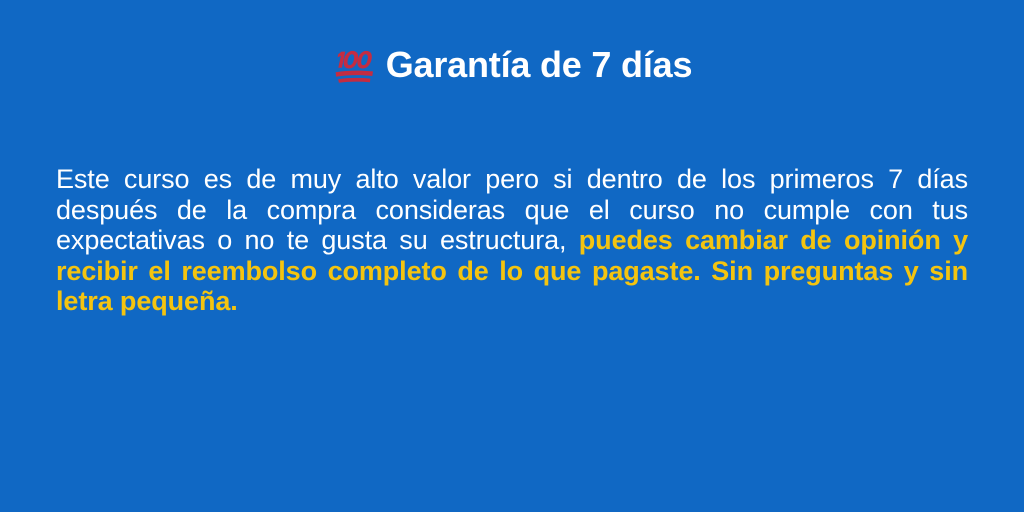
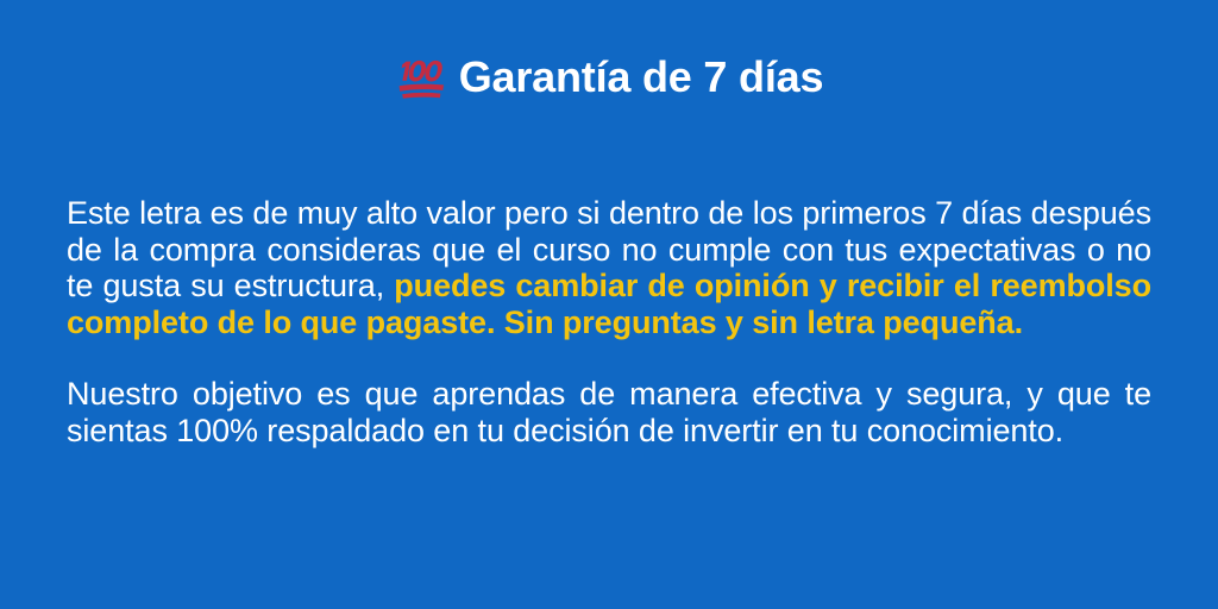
  Garantía de 7 días
- Este curso es de muy alto valor pero si dentro de los primeros 7 días después de la compra consideras que el curso no cumple con tus expectativas o no te gusta su estructura, puedes cambiar de opinión y recibir el reembolso completo de lo que pagaste. Sin preguntas y sin letra pequeña.
+ Este letra es de muy alto valor pero si dentro de los primeros 7 días después de la compra consideras que el curso no cumple con tus expectativas o no te gusta su estructura, puedes cambiar de opinión y recibir el reembolso completo de lo que pagaste. Sin preguntas y sin letra pequeña.
+ Nuestro objetivo es que aprendas de manera efectiva y segura, y que te sientas 100% respaldado en tu decisión de invertir en tu conocimiento.
